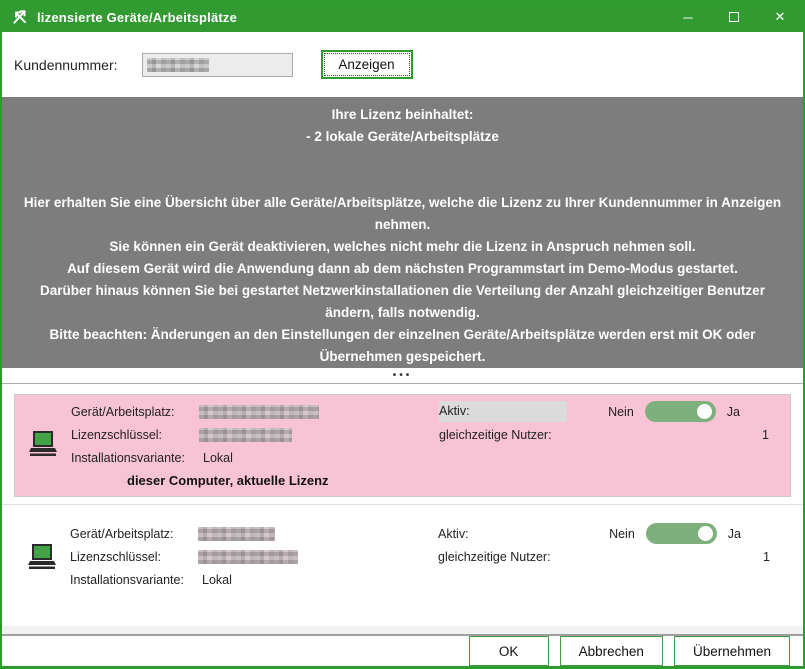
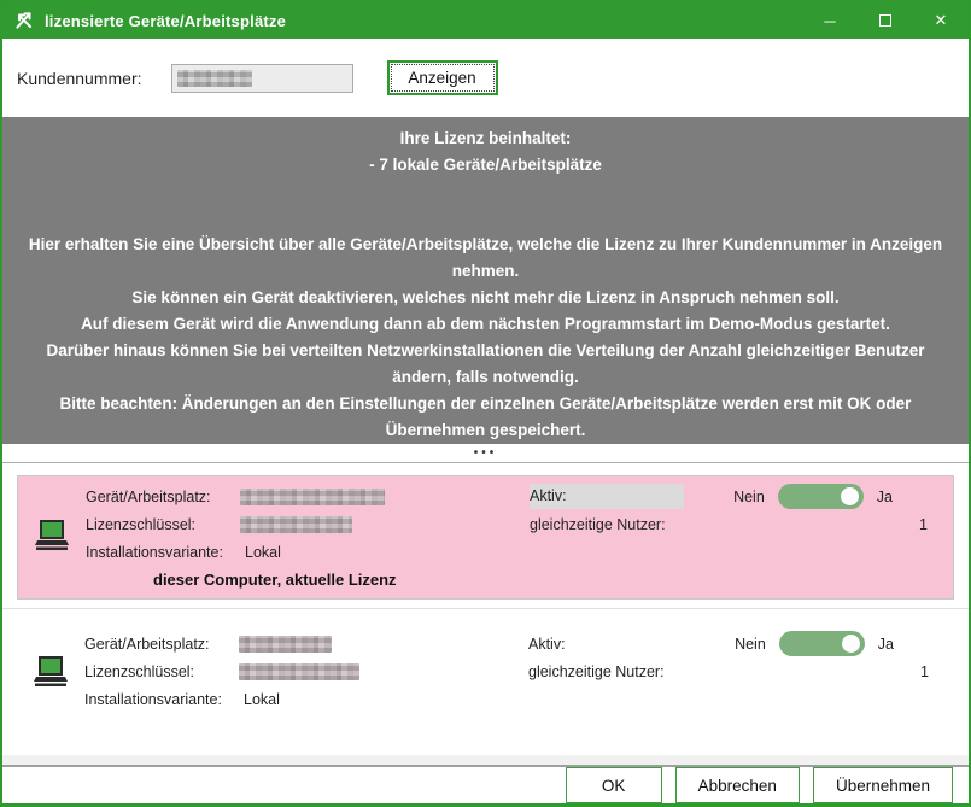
  lizensierte Geräte/Arbeitsplätze
  ─
  ✕
  Kundennummer:
  Anzeigen
  Ihre Lizenz beinhaltet:
- - 2 lokale Geräte/Arbeitsplätze
+ - 7 lokale Geräte/Arbeitsplätze
  Hier erhalten Sie eine Übersicht über alle Geräte/Arbeitsplätze, welche die Lizenz zu Ihrer Kundennummer in Anzeigen nehmen.
  Sie können ein Gerät deaktivieren, welches nicht mehr die Lizenz in Anspruch nehmen soll.
  Auf diesem Gerät wird die Anwendung dann ab dem nächsten Programmstart im Demo-Modus gestartet.
- Darüber hinaus können Sie bei gestartet Netzwerkinstallationen die Verteilung der Anzahl gleichzeitiger Benutzer ändern, falls notwendig.
+ Darüber hinaus können Sie bei verteilten Netzwerkinstallationen die Verteilung der Anzahl gleichzeitiger Benutzer ändern, falls notwendig.
  Bitte beachten: Änderungen an den Einstellungen der einzelnen Geräte/Arbeitsplätze werden erst mit OK oder Übernehmen gespeichert.
  •••
  Gerät/Arbeitsplatz:
  Lizenzschlüssel:
  Installationsvariante:
  Lokal
  Aktiv:
  Nein
  Ja
  gleichzeitige Nutzer:
  1
  dieser Computer, aktuelle Lizenz
  Gerät/Arbeitsplatz:
  Lizenzschlüssel:
  Installationsvariante:
  Lokal
  Aktiv:
  Nein
  Ja
  gleichzeitige Nutzer:
  1
  OK
  Abbrechen
  Übernehmen
